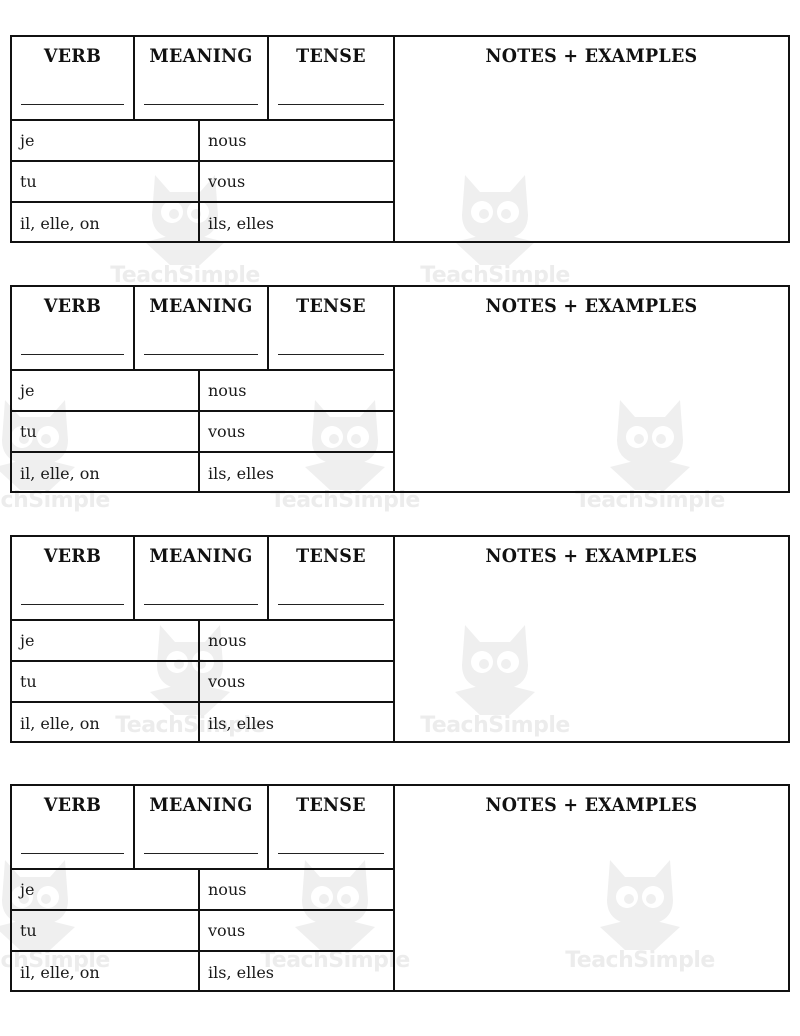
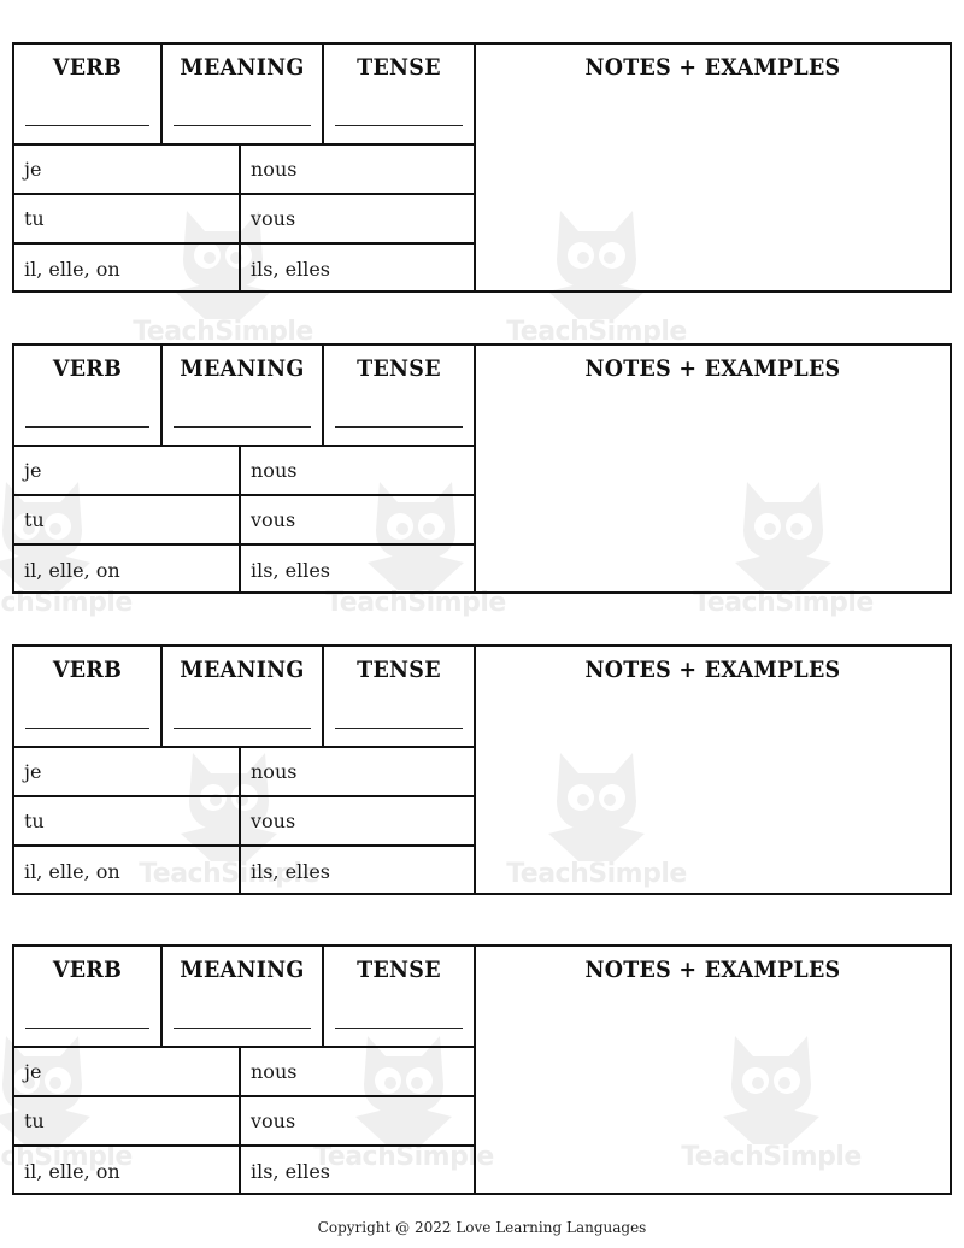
  TeachSimple
  TeachSimple
  chSimple
  TeachSimple
  TeachSimple
  TeachSimple
  chSimple
  TeachSimple
  VERB
  MEANING
  TENSE
  je
  nous
  tu
  vous
  il, elle, on
  ils, elles
  NOTES + EXAMPLES
  VERB
  MEANING
  TENSE
  je
  nous
  tu
  vous
  il, elle, on
  ils, elles
  NOTES + EXAMPLES
  VERB
  MEANING
  TENSE
  je
  nous
  tu
  vous
  il, elle, on
  ils, elles
  NOTES + EXAMPLES
  VERB
  MEANING
  TENSE
  je
  nous
  tu
  vous
  il, elle, on
  ils, elles
  NOTES + EXAMPLES
+ Copyright @ 2022 Love Learning Languages
